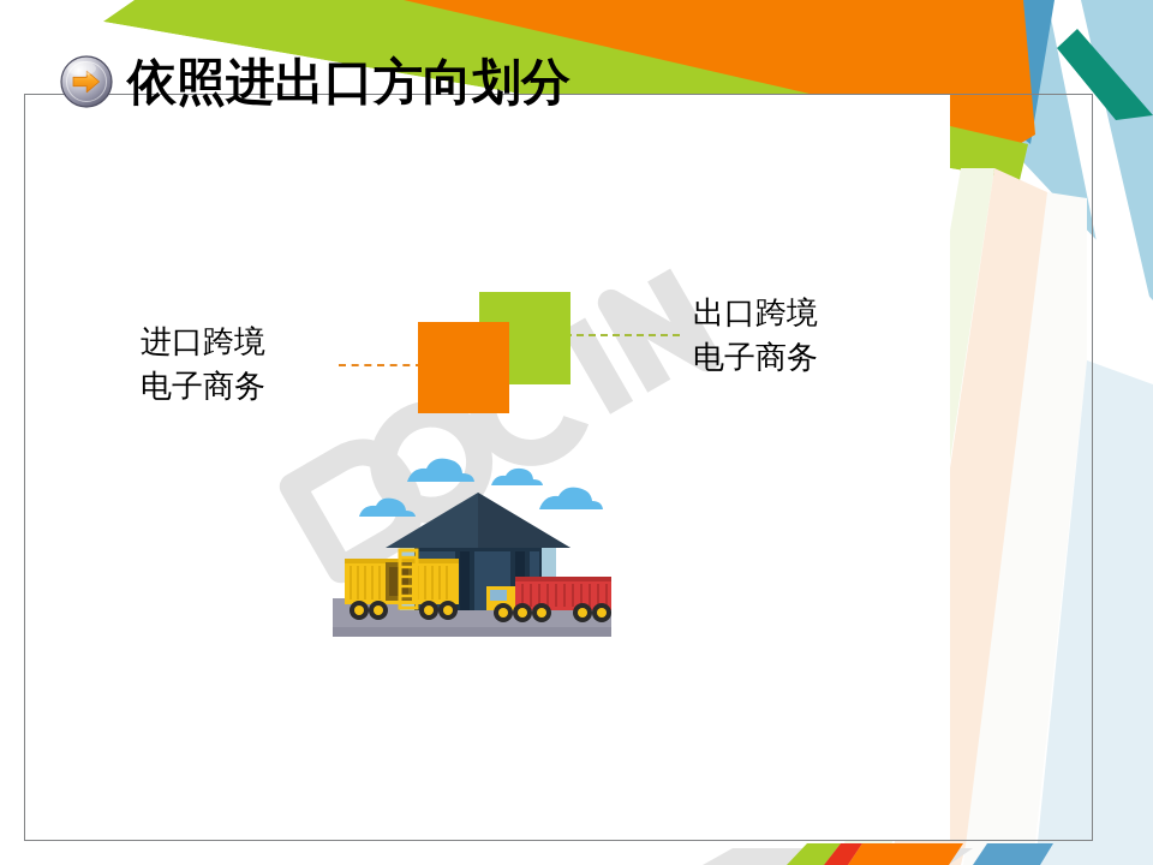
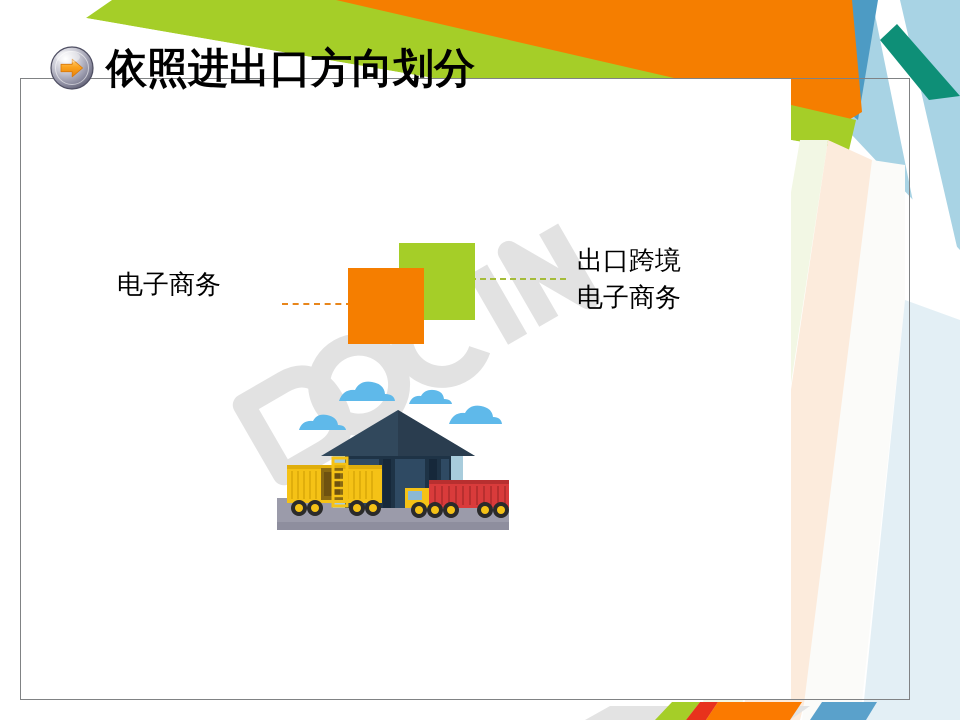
  依照进出口方向划分
- 进口跨境
  电子商务
  出口跨境
  电子商务
